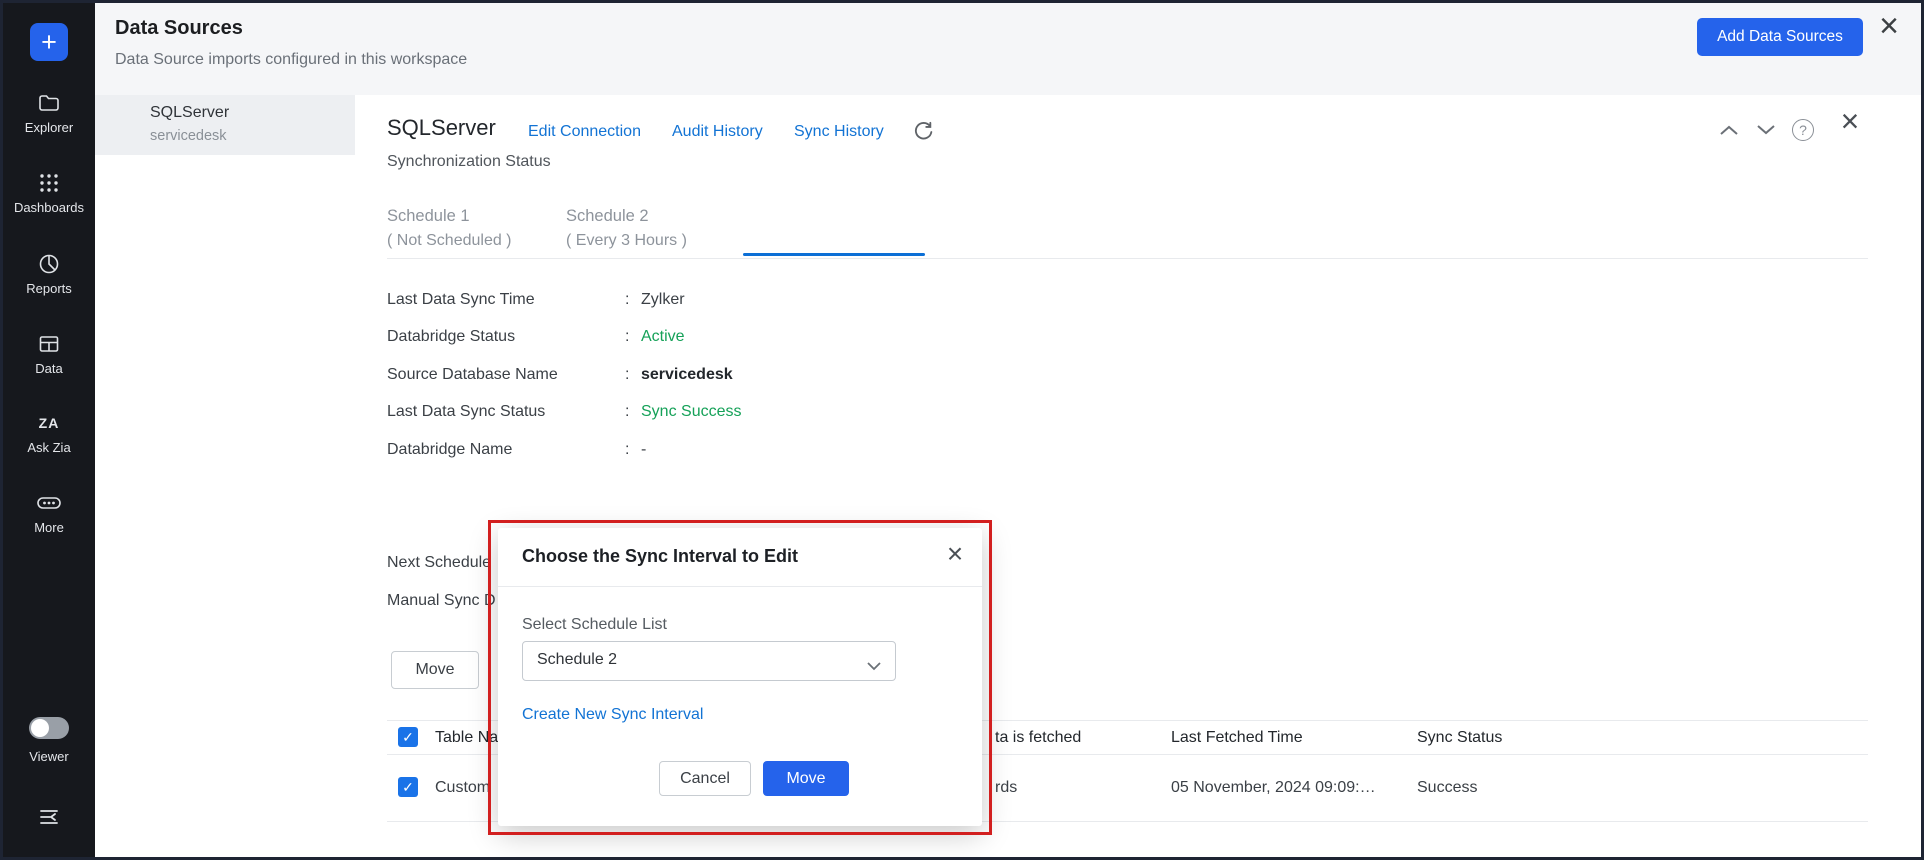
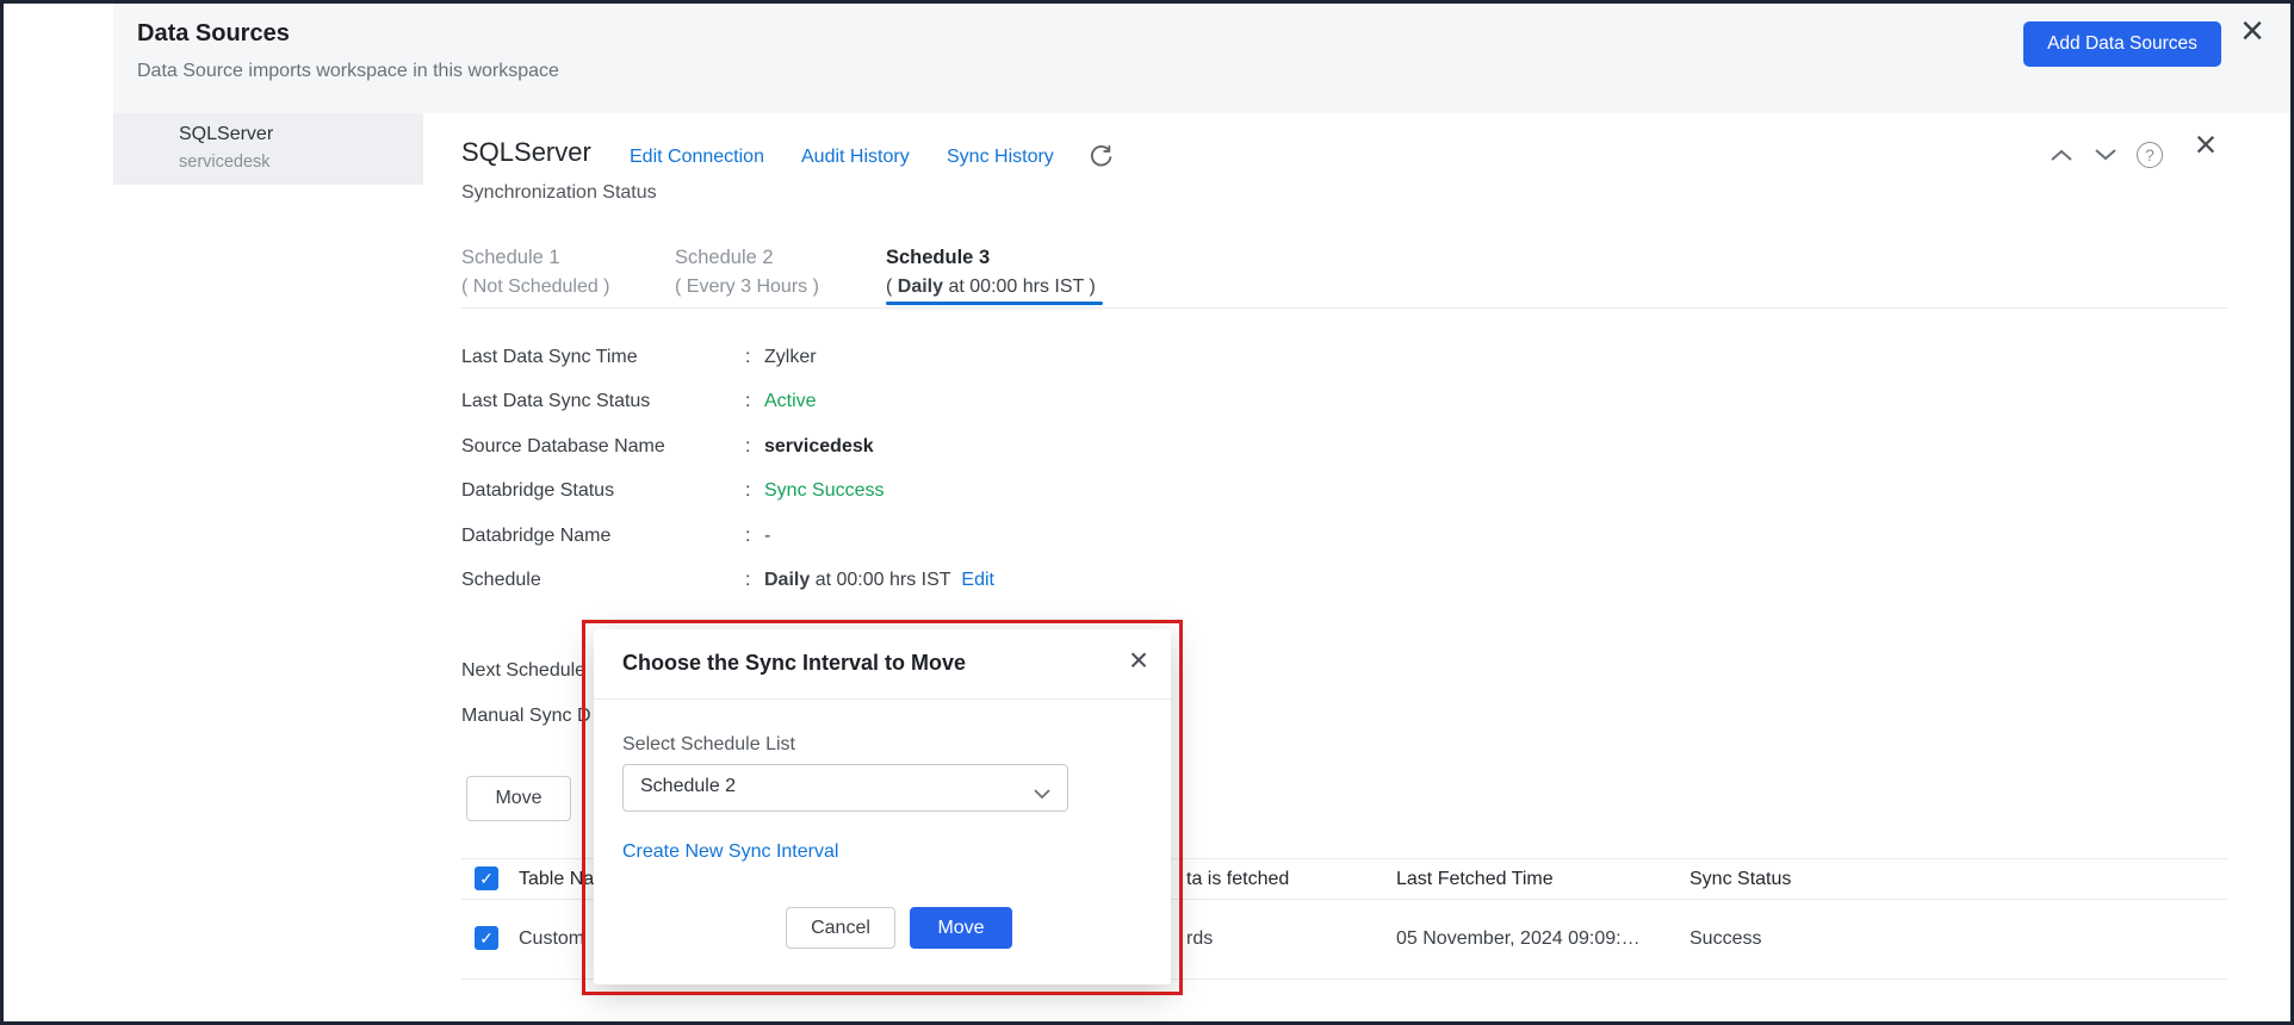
- +
- Explorer
- Dashboards
- Reports
- Data
- ZA
- Ask Zia
- More
- Viewer
  Data Sources
- Data Source imports configured in this workspace
+ Data Source imports workspace in this workspace
  Add Data Sources
  ×
  SQLServer
  servicedesk
  SQLServer
  Edit Connection
  Audit History
  Sync History
  ?
  ×
  Synchronization Status
  Schedule 1
  ( Not Scheduled )
  Schedule 2
  ( Every 3 Hours )
+ Schedule 3
+ ( Daily at 00:00 hrs IST )
  Last Data Sync Time : Zylker
- Databridge Status : Active
+ Last Data Sync Status : Active
  Source Database Name : servicedesk
- Last Data Sync Status : Sync Success
+ Databridge Status : Sync Success
  Databridge Name : -
+ Schedule : Daily at 00:00 hrs IST Edit
  Next Schedule
  Manual Sync D
  Move
  ✓
  Table Na
  ta is fetched
  Last Fetched Time
  Sync Status
  ✓
  Custom
  rds
  05 November, 2024 09:09:…
  Success
- Choose the Sync Interval to Edit
+ Choose the Sync Interval to Move
  ×
  Select Schedule List
  Schedule 2
  Create New Sync Interval
  Cancel
  Move
